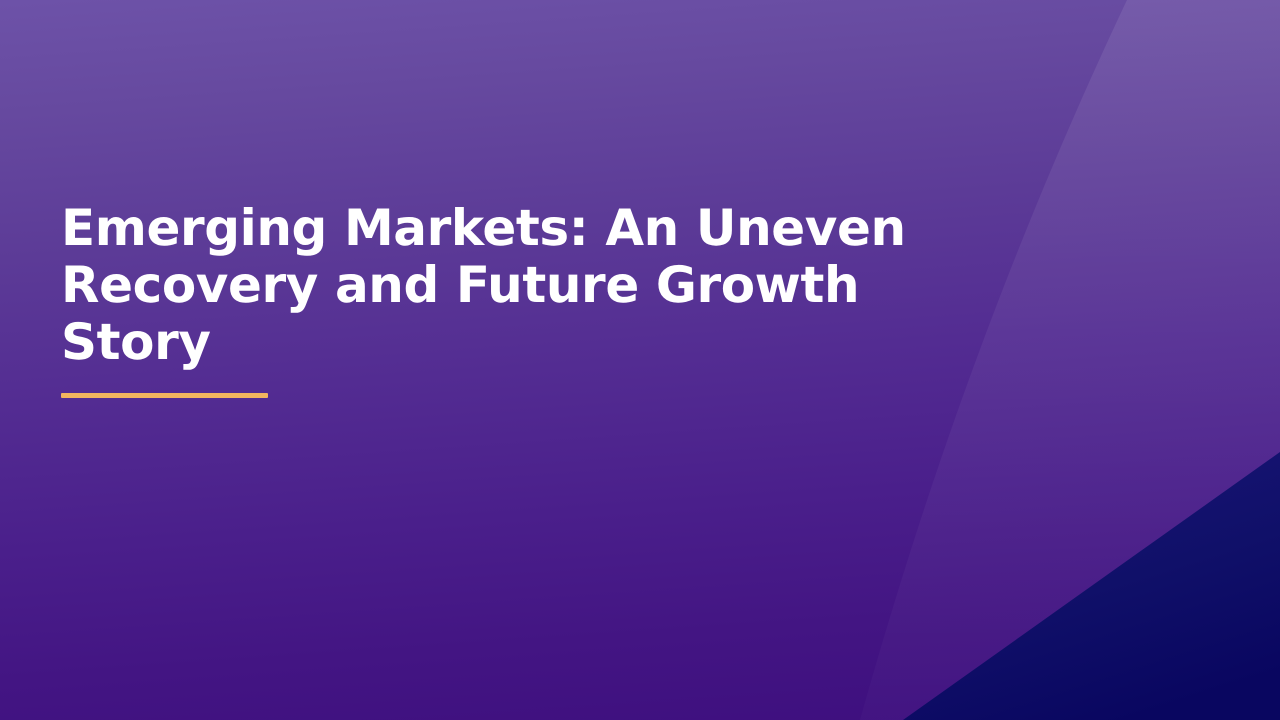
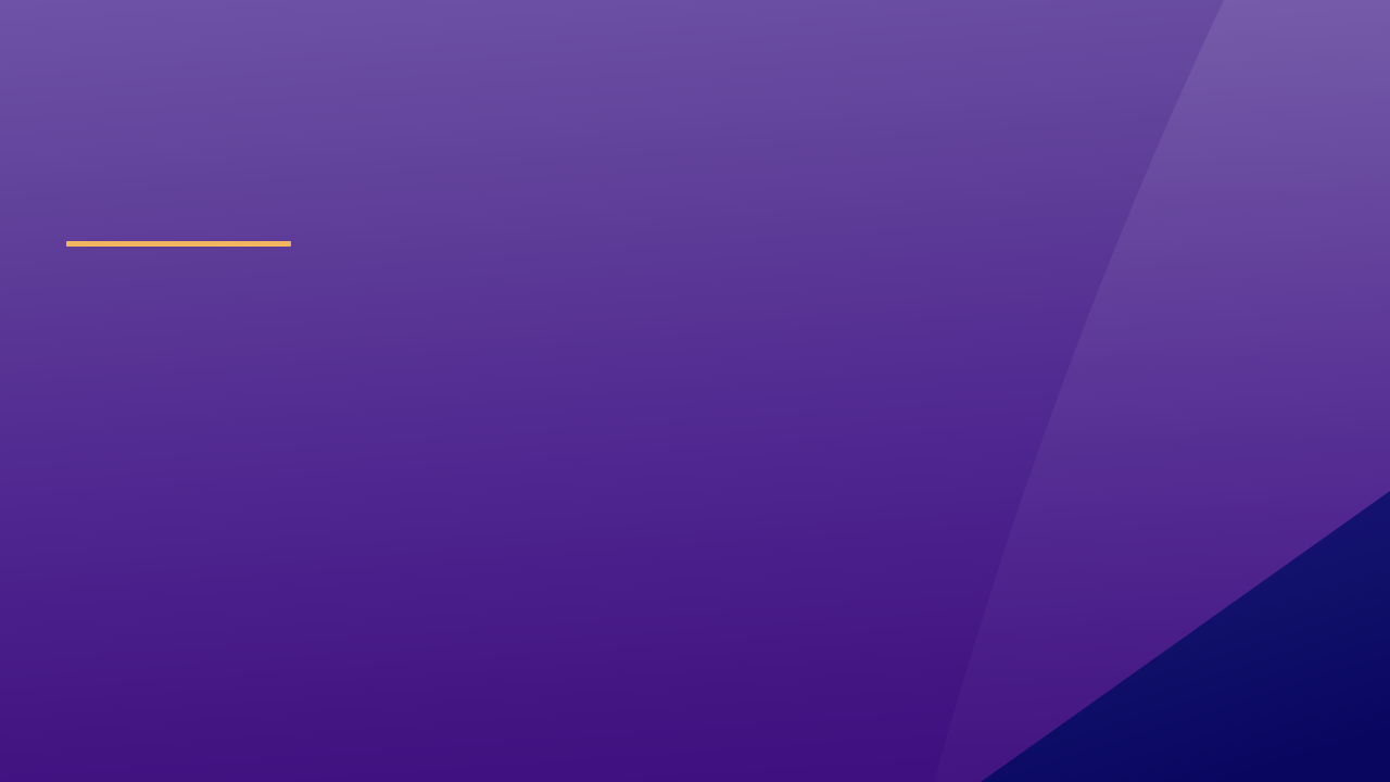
- Emerging Markets: An Uneven
- Recovery and Future Growth Story
